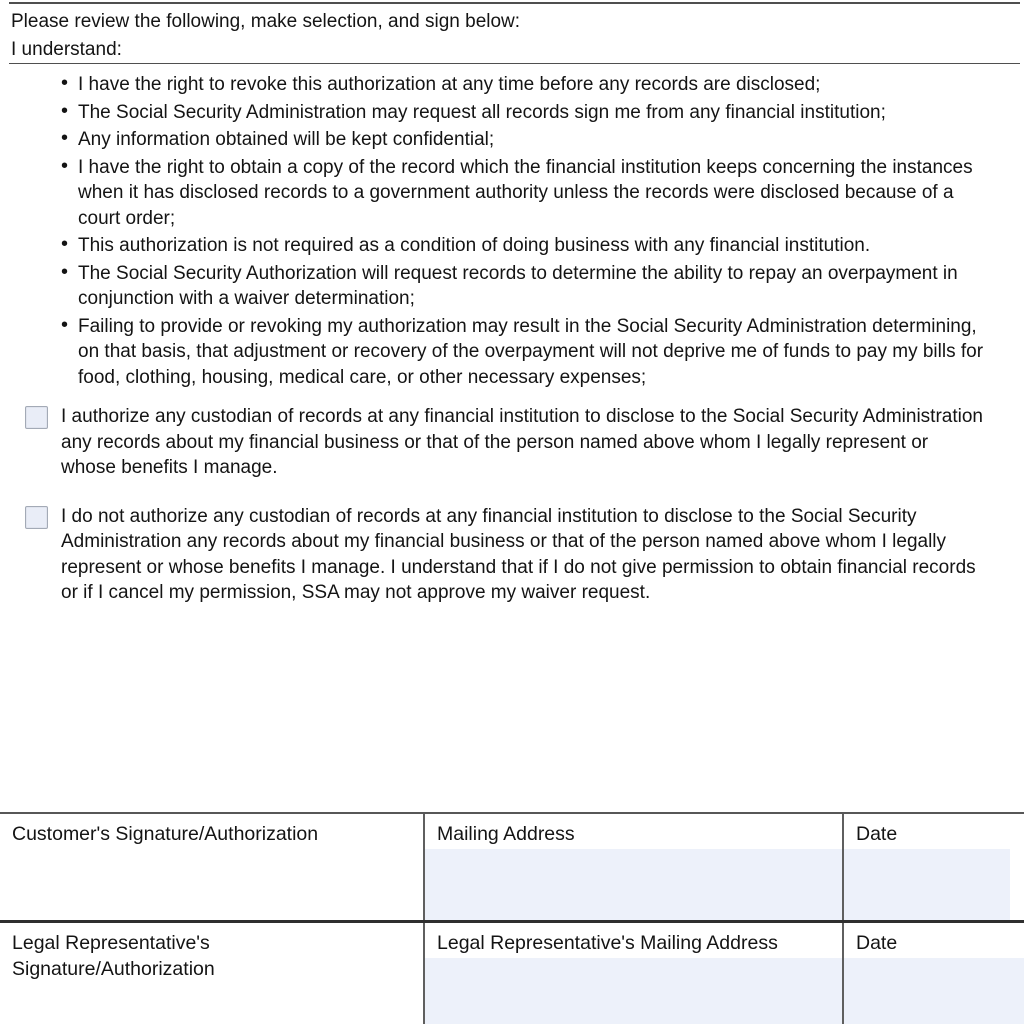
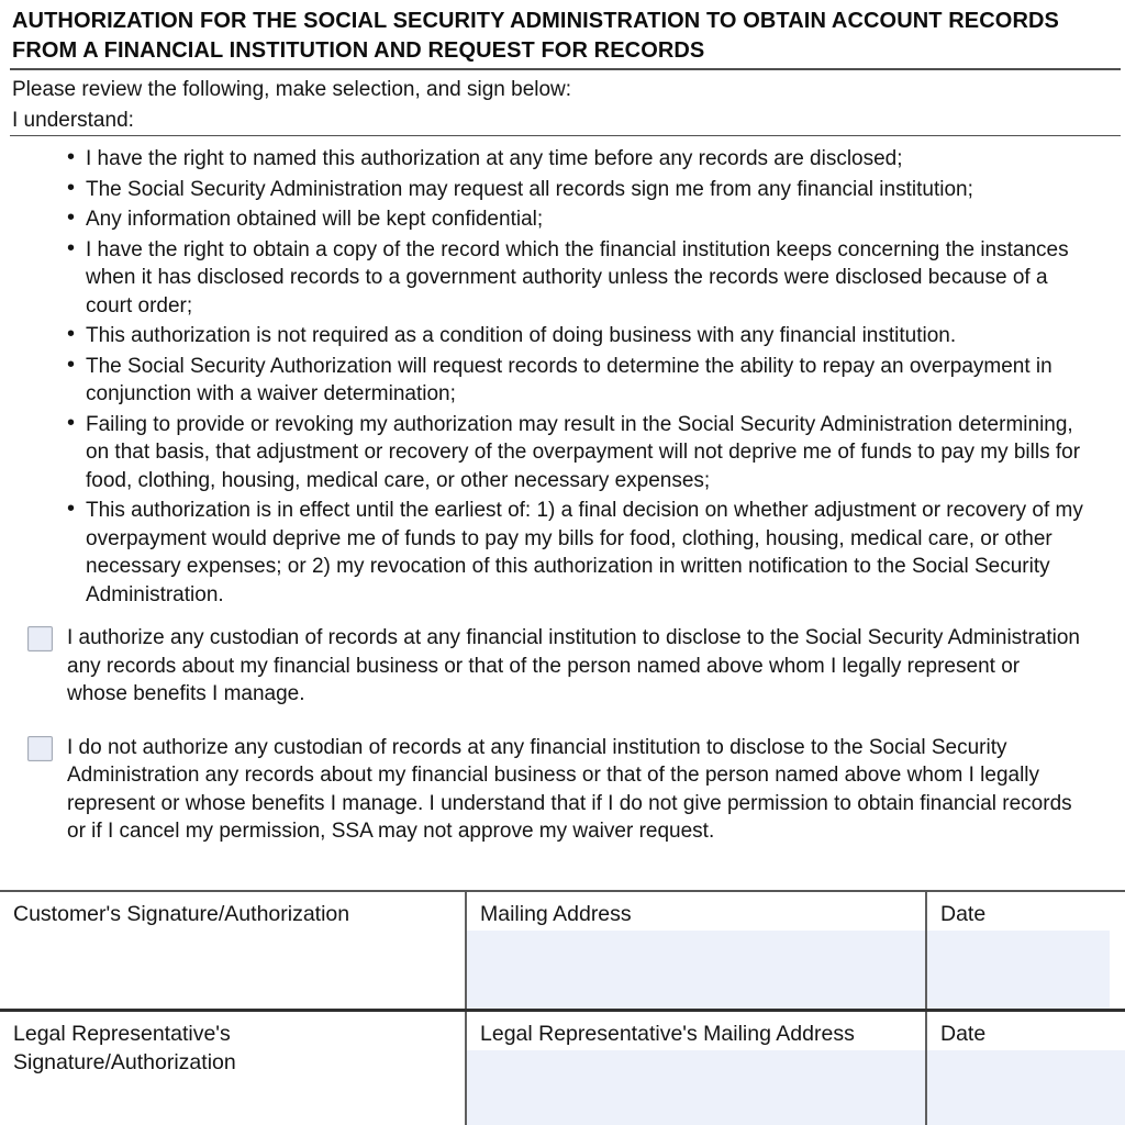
+ AUTHORIZATION FOR THE SOCIAL SECURITY ADMINISTRATION TO OBTAIN ACCOUNT RECORDS FROM A FINANCIAL INSTITUTION AND REQUEST FOR RECORDS
  Please review the following, make selection, and sign below:
  I understand:
- I have the right to revoke this authorization at any time before any records are disclosed;
+ I have the right to named this authorization at any time before any records are disclosed;
  The Social Security Administration may request all records sign me from any financial institution;
  Any information obtained will be kept confidential;
  I have the right to obtain a copy of the record which the financial institution keeps concerning the instances when it has disclosed records to a government authority unless the records were disclosed because of a court order;
  This authorization is not required as a condition of doing business with any financial institution.
  The Social Security Authorization will request records to determine the ability to repay an overpayment in conjunction with a waiver determination;
  Failing to provide or revoking my authorization may result in the Social Security Administration determining, on that basis, that adjustment or recovery of the overpayment will not deprive me of funds to pay my bills for food, clothing, housing, medical care, or other necessary expenses;
+ This authorization is in effect until the earliest of: 1) a final decision on whether adjustment or recovery of my overpayment would deprive me of funds to pay my bills for food, clothing, housing, medical care, or other necessary expenses; or 2) my revocation of this authorization in written notification to the Social Security Administration.
  I authorize any custodian of records at any financial institution to disclose to the Social Security Administration any records about my financial business or that of the person named above whom I legally represent or whose benefits I manage.
  I do not authorize any custodian of records at any financial institution to disclose to the Social Security Administration any records about my financial business or that of the person named above whom I legally represent or whose benefits I manage. I understand that if I do not give permission to obtain financial records or if I cancel my permission, SSA may not approve my waiver request.
  Customer's Signature/Authorization
  Mailing Address
  Date
  Legal Representative's Signature/Authorization
  Legal Representative's Mailing Address
  Date
